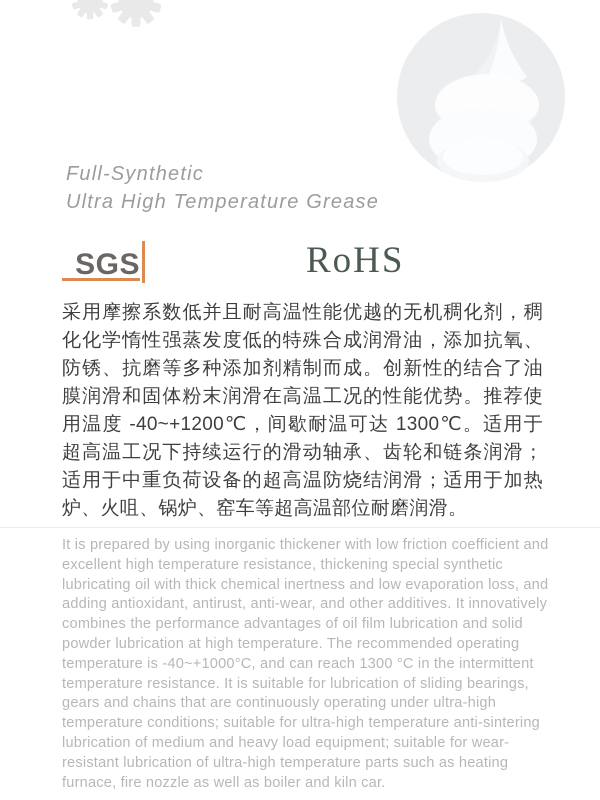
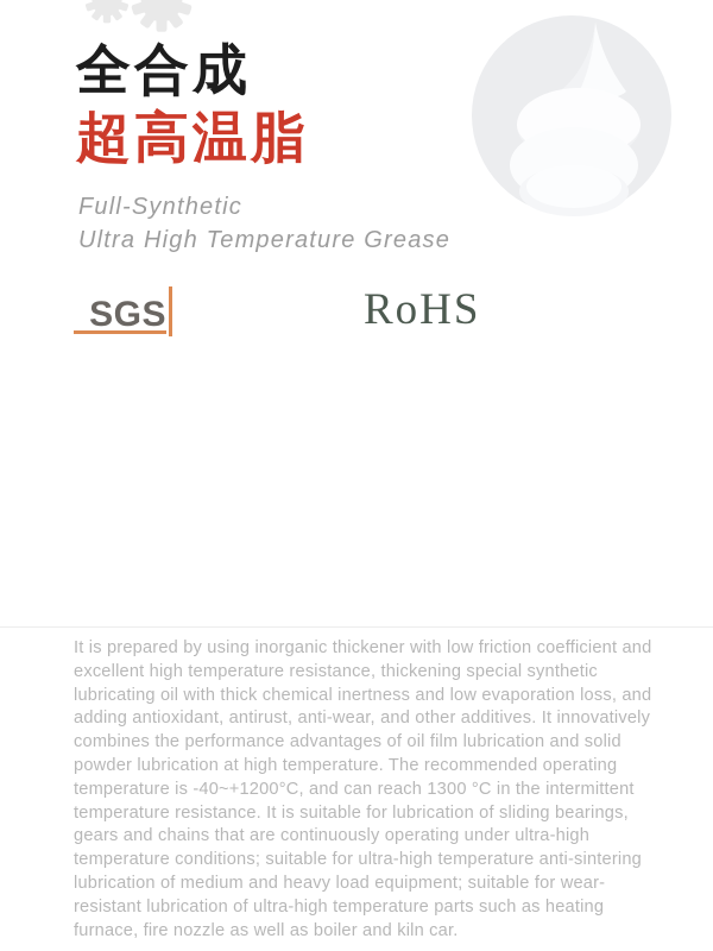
+ 全合成
+ 超高温脂
  Full-Synthetic
  Ultra High Temperature Grease
  SGS
  RoHS
- 采用摩擦系数低并且耐高温性能优越的无机稠化剂，稠化化学惰性强蒸发度低的特殊合成润滑油，添加抗氧、防锈、抗磨等多种添加剂精制而成。创新性的结合了油膜润滑和固体粉末润滑在高温工况的性能优势。推荐使用温度 -40~+1200℃，间歇耐温可达 1300℃。适用于超高温工况下持续运行的滑动轴承、齿轮和链条润滑；适用于中重负荷设备的超高温防烧结润滑；适用于加热炉、火咀、锅炉、窑车等超高温部位耐磨润滑。
- It is prepared by using inorganic thickener with low friction coefficient and excellent high temperature resistance, thickening special synthetic lubricating oil with thick chemical inertness and low evaporation loss, and adding antioxidant, antirust, anti-wear, and other additives. It innovatively combines the performance advantages of oil film lubrication and solid powder lubrication at high temperature. The recommended operating temperature is -40~+1000°C, and can reach 1300 °C in the intermittent temperature resistance. It is suitable for lubrication of sliding bearings, gears and chains that are continuously operating under ultra-high temperature conditions; suitable for ultra-high temperature anti-sintering lubrication of medium and heavy load equipment; suitable for wear-resistant lubrication of ultra-high temperature parts such as heating furnace, fire nozzle as well as boiler and kiln car.
+ It is prepared by using inorganic thickener with low friction coefficient and excellent high temperature resistance, thickening special synthetic lubricating oil with thick chemical inertness and low evaporation loss, and adding antioxidant, antirust, anti-wear, and other additives. It innovatively combines the performance advantages of oil film lubrication and solid powder lubrication at high temperature. The recommended operating temperature is -40~+1200°C, and can reach 1300 °C in the intermittent temperature resistance. It is suitable for lubrication of sliding bearings, gears and chains that are continuously operating under ultra-high temperature conditions; suitable for ultra-high temperature anti-sintering lubrication of medium and heavy load equipment; suitable for wear-resistant lubrication of ultra-high temperature parts such as heating furnace, fire nozzle as well as boiler and kiln car.
